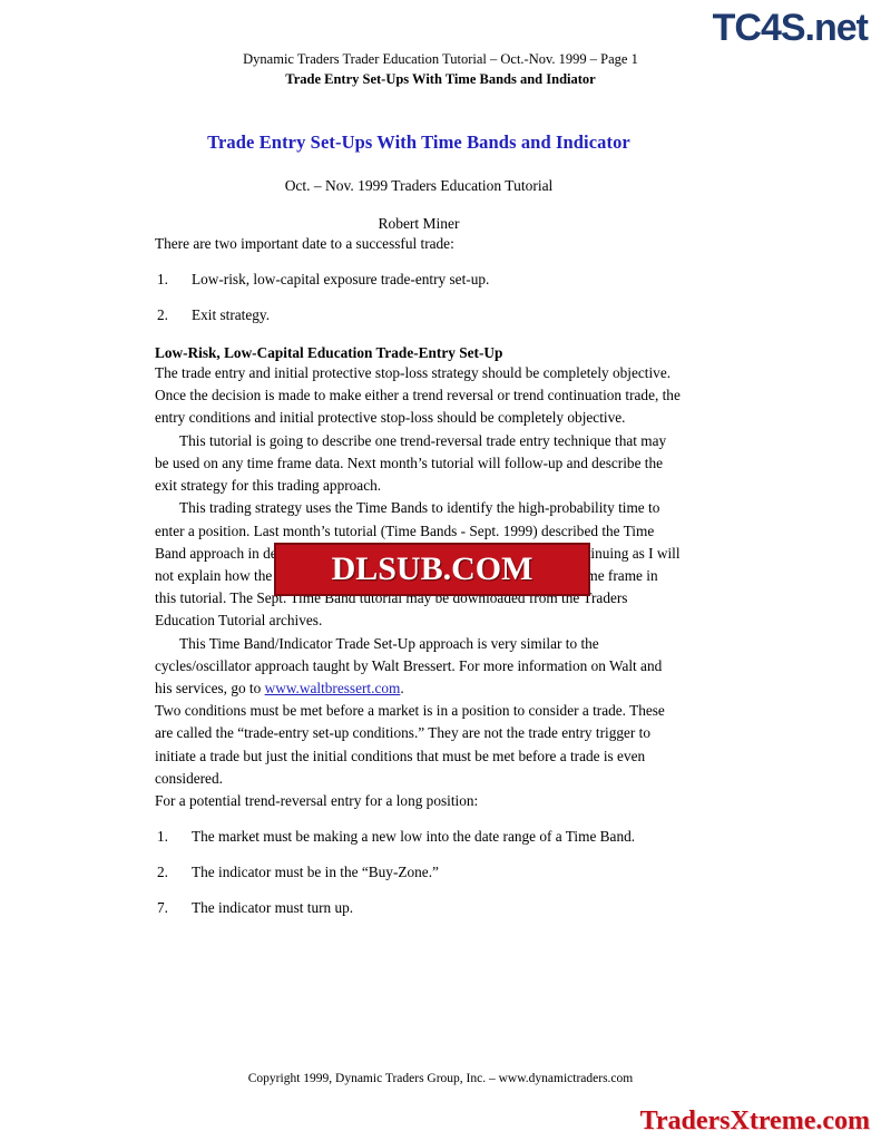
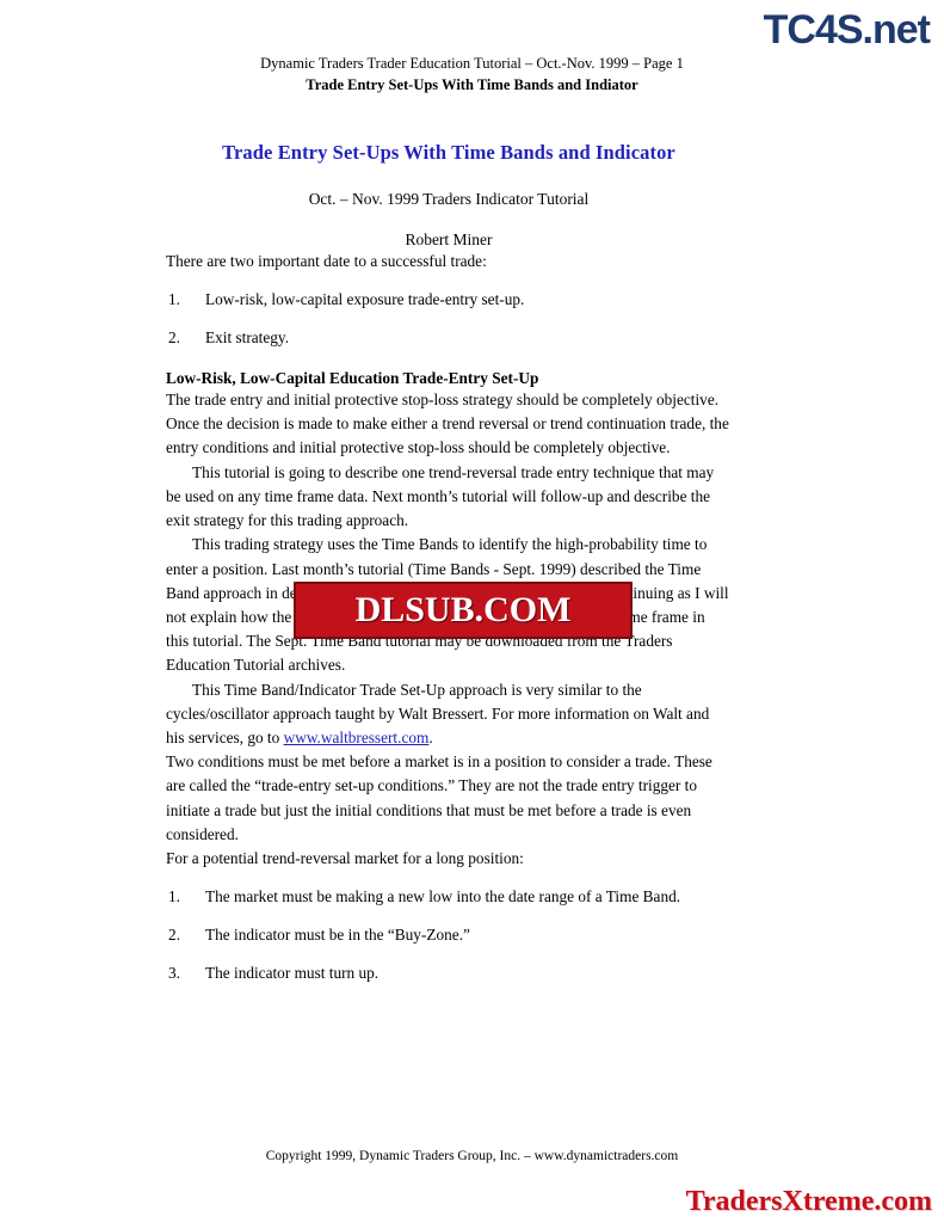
  TC4S.net
  Dynamic Traders Trader Education Tutorial – Oct.-Nov. 1999 – Page 1
  Trade Entry Set-Ups With Time Bands and Indiator
  Trade Entry Set-Ups With Time Bands and Indicator
- Oct. – Nov. 1999 Traders Education Tutorial
+ Oct. – Nov. 1999 Traders Indicator Tutorial
  Robert Miner
  There are two important date to a successful trade:
  1.
  Low-risk, low-capital exposure trade-entry set-up.
  2.
  Exit strategy.
  Low-Risk, Low-Capital Education Trade-Entry Set-Up
  The trade entry and initial protective stop-loss strategy should be completely objective. Once the decision is made to make either a trend reversal or trend continuation trade, the entry conditions and initial protective stop-loss should be completely objective.
  This tutorial is going to describe one trend-reversal trade entry technique that may be used on any time frame data. Next month’s tutorial will follow-up and describe the exit strategy for this trading approach.
  This trading strategy uses the Time Bands to identify the high-probability time to enter a position. Last month’s tutorial (Time Bands - Sept. 1999) described the Time Band approach in dinuing as I will not explain how theme frame in this tutorial. The Sept. Time Band tutorial may be downloaded from the Traders Education Tutorial archives.
  This Time Band/Indicator Trade Set-Up approach is very similar to the cycles/oscillator approach taught by Walt Bressert. For more information on Walt and his services, go to www.waltbressert.com.
  Two conditions must be met before a market is in a position to consider a trade. These are called the “trade-entry set-up conditions.” They are not the trade entry trigger to initiate a trade but just the initial conditions that must be met before a trade is even considered.
- For a potential trend-reversal entry for a long position:
+ For a potential trend-reversal market for a long position:
  1.
  The market must be making a new low into the date range of a Time Band.
  2.
  The indicator must be in the “Buy-Zone.”
- 7.
+ 3.
  The indicator must turn up.
  DLSUB.COM
  Copyright 1999, Dynamic Traders Group, Inc. – www.dynamictraders.com
  TradersXtreme.com
